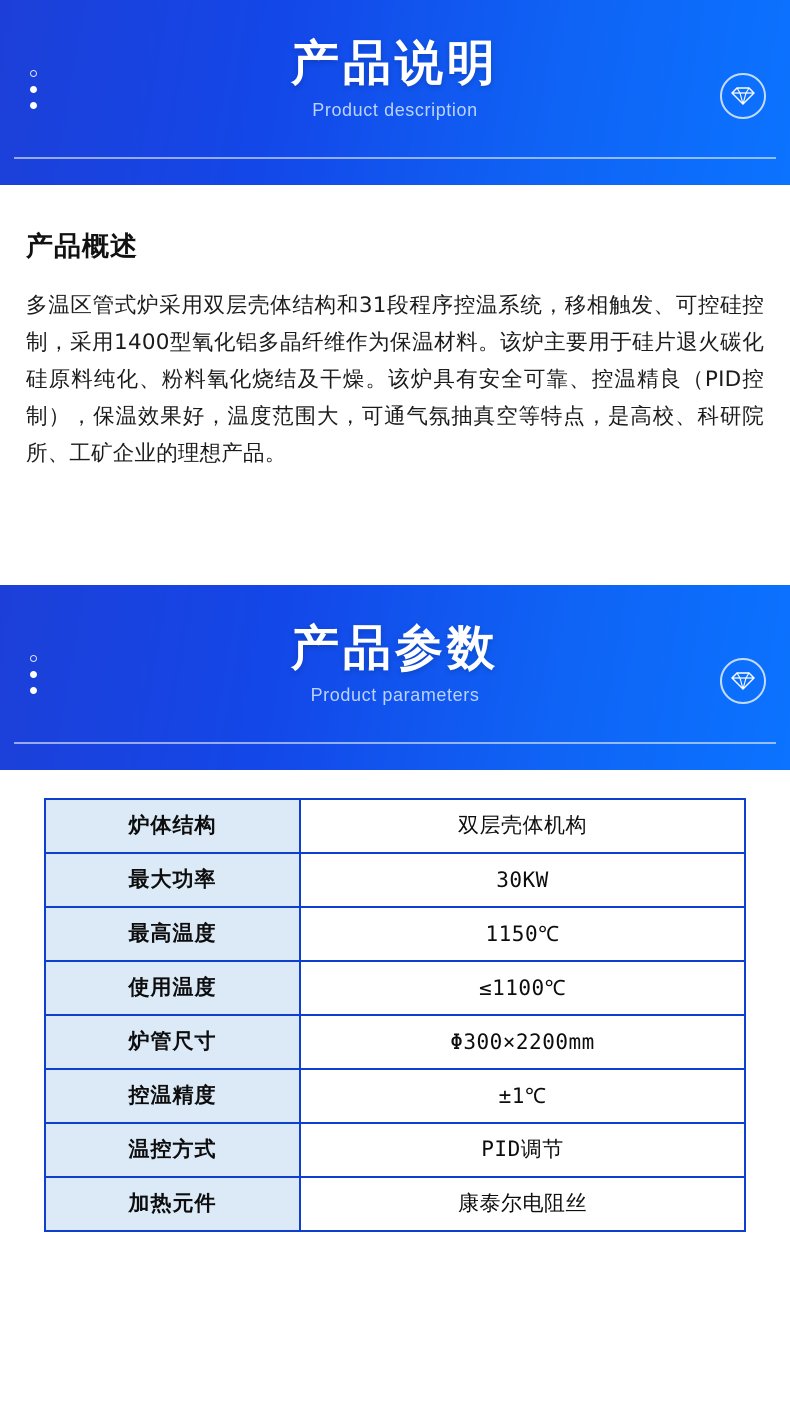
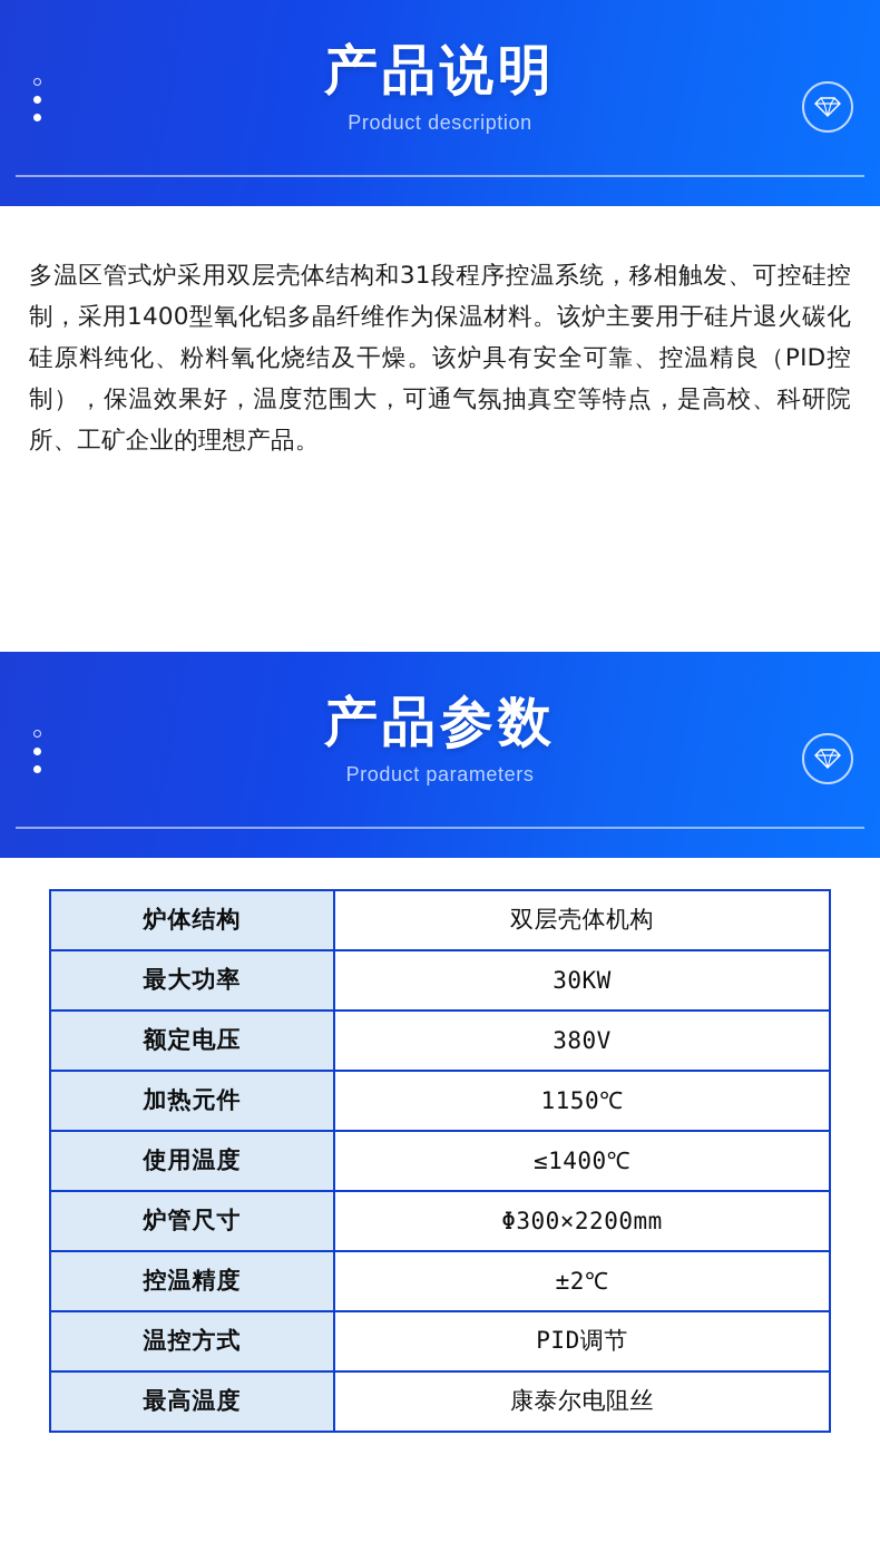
  产品说明
  Product description
- 产品概述
  多温区管式炉采用双层壳体结构和31段程序控温系统，移相触发、可控硅控制，采用1400型氧化铝多晶纤维作为保温材料。该炉主要用于硅片退火碳化硅原料纯化、粉料氧化烧结及干燥。该炉具有安全可靠、控温精良（PID控制），保温效果好，温度范围大，可通气氛抽真空等特点，是高校、科研院所、工矿企业的理想产品。
  产品参数
  Product parameters
  炉体结构	双层壳体机构
  最大功率	30KW
+ 额定电压	380V
- 最高温度	1150℃
+ 加热元件	1150℃
- 使用温度	≤1100℃
+ 使用温度	≤1400℃
  炉管尺寸	Φ300×2200mm
- 控温精度	±1℃
+ 控温精度	±2℃
  温控方式	PID调节
- 加热元件	康泰尔电阻丝
+ 最高温度	康泰尔电阻丝
